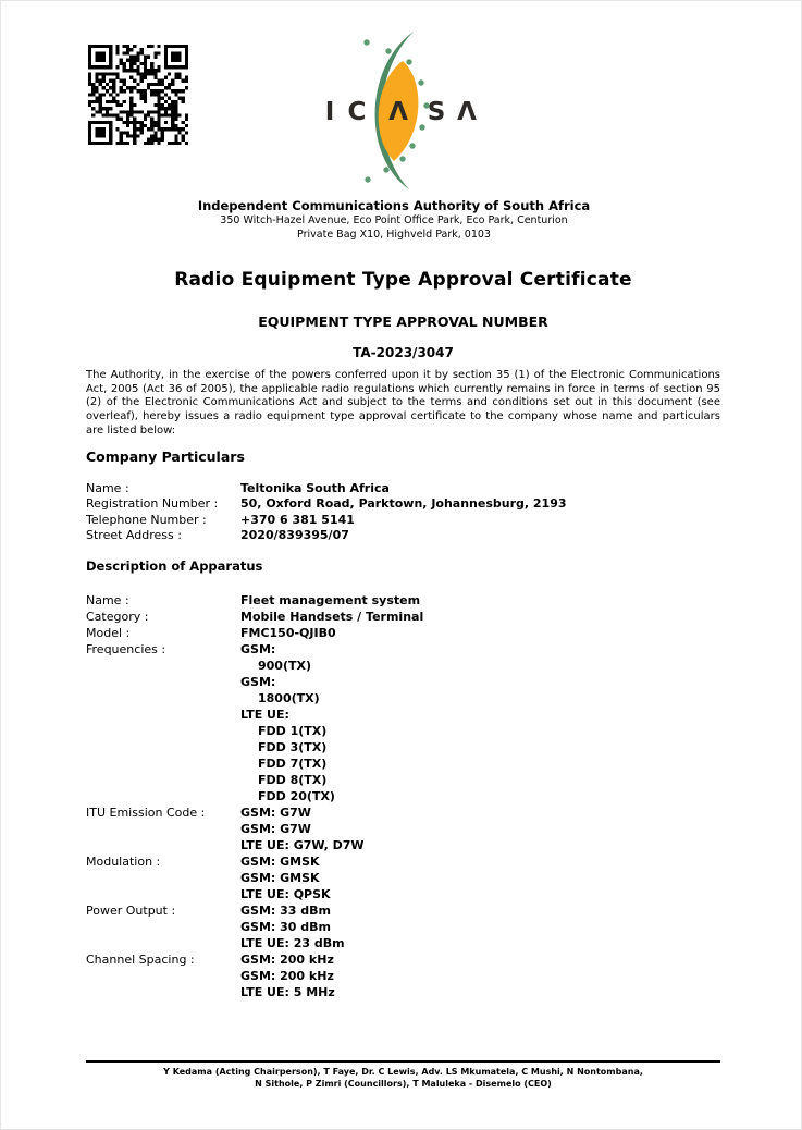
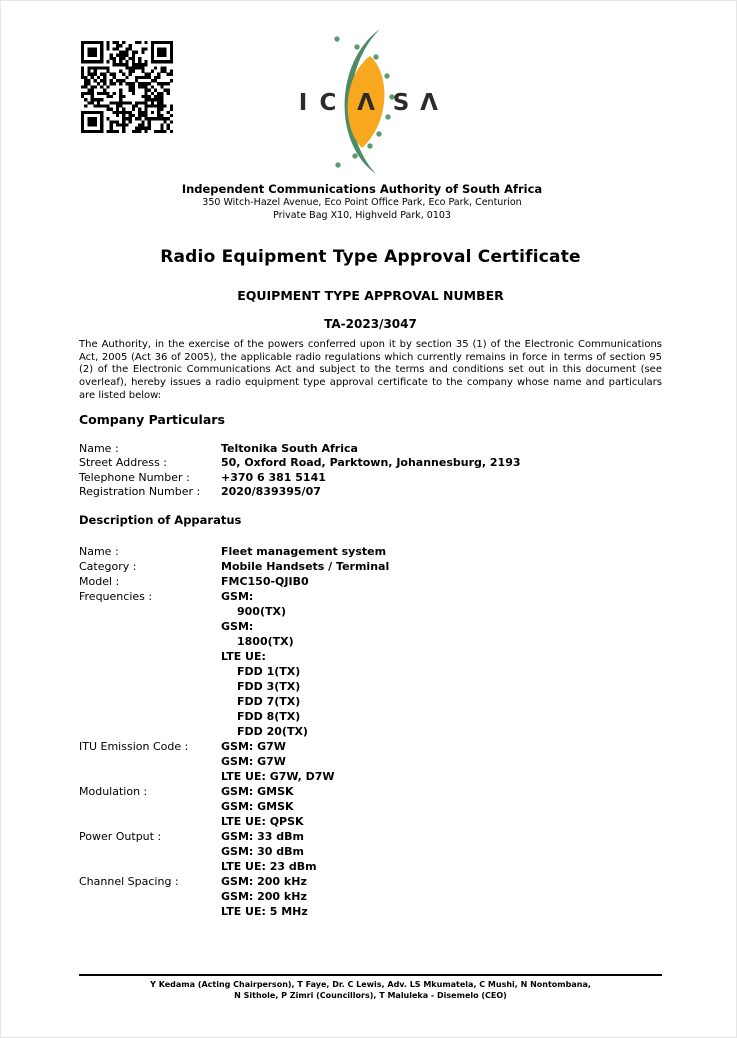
  I
  C
  Λ
  S
  Λ
  Independent Communications Authority of South Africa
  350 Witch-Hazel Avenue, Eco Point Office Park, Eco Park, Centurion
  Private Bag X10, Highveld Park, 0103
  Radio Equipment Type Approval Certificate
  EQUIPMENT TYPE APPROVAL NUMBER
  TA-2023/3047
  The Authority, in the exercise of the powers conferred upon it by section 35 (1) of the Electronic Communications Act, 2005 (Act 36 of 2005), the applicable radio regulations which currently remains in force in terms of section 95 (2) of the Electronic Communications Act and subject to the terms and conditions set out in this document (see overleaf), hereby issues a radio equipment type approval certificate to the company whose name and particulars are listed below:
  Company Particulars
  Name :
  Teltonika South Africa
- Registration Number :
+ Street Address :
  50, Oxford Road, Parktown, Johannesburg, 2193
  Telephone Number :
  +370 6 381 5141
- Street Address :
+ Registration Number :
  2020/839395/07
  Description of Apparatus
  Name :
  Fleet management system
  Category :
  Mobile Handsets / Terminal
  Model :
  FMC150-QJIB0
  Frequencies :
  GSM:
  900(TX)
  GSM:
  1800(TX)
  LTE UE:
  FDD 1(TX)
  FDD 3(TX)
  FDD 7(TX)
  FDD 8(TX)
  FDD 20(TX)
  ITU Emission Code :
  GSM: G7W
  GSM: G7W
  LTE UE: G7W, D7W
  Modulation :
  GSM: GMSK
  GSM: GMSK
  LTE UE: QPSK
  Power Output :
  GSM: 33 dBm
  GSM: 30 dBm
  LTE UE: 23 dBm
  Channel Spacing :
  GSM: 200 kHz
  GSM: 200 kHz
  LTE UE: 5 MHz
  Y Kedama (Acting Chairperson), T Faye, Dr. C Lewis, Adv. LS Mkumatela, C Mushi, N Nontombana,
  N Sithole, P Zimri (Councillors), T Maluleka - Disemelo (CEO)
